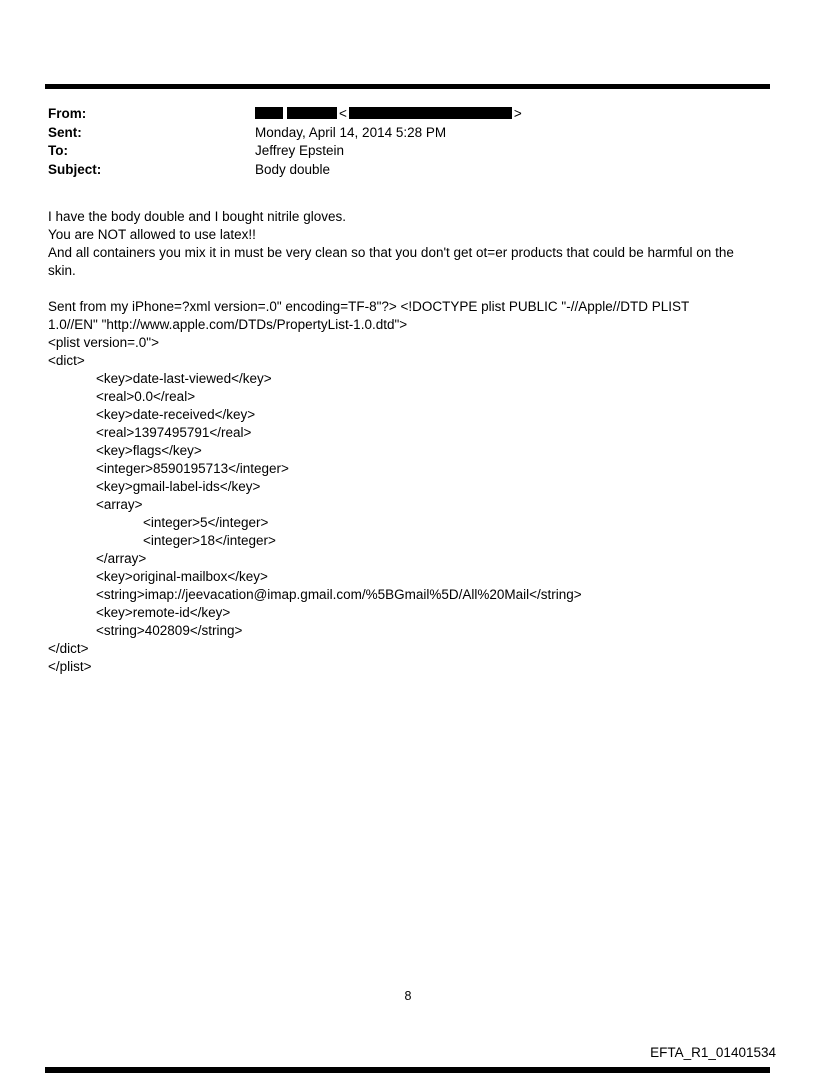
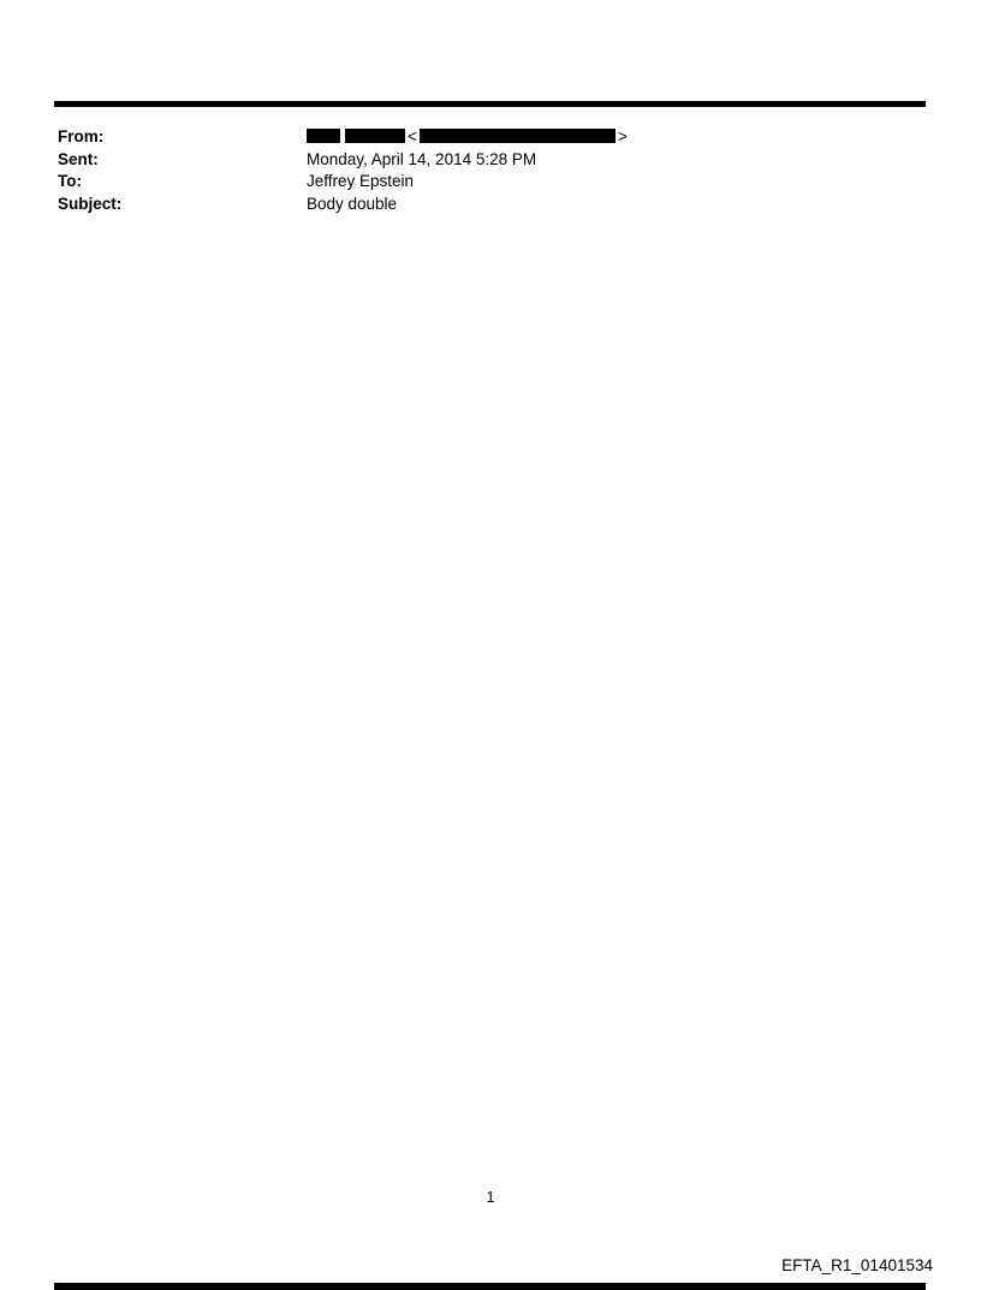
  From:
  < >
  Sent:
  Monday, April 14, 2014 5:28 PM
  To:
  Jeffrey Epstein
  Subject:
  Body double
- I have the body double and I bought nitrile gloves.
- You are NOT allowed to use latex!!
- And all containers you mix it in must be very clean so that you don't get ot=er products that could be harmful on the skin.
- Sent from my iPhone=?xml version=.0" encoding=TF-8"?> <!DOCTYPE plist PUBLIC "-//Apple//DTD PLIST 1.0//EN" "http://www.apple.com/DTDs/PropertyList-1.0.dtd">
- <plist version=.0">
- <dict>
- <key>date-last-viewed</key>
- <real>0.0</real>
- <key>date-received</key>
- <real>1397495791</real>
- <key>flags</key>
- <integer>8590195713</integer>
- <key>gmail-label-ids</key>
- <array>
- <integer>5</integer>
- <integer>18</integer>
- </array>
- <key>original-mailbox</key>
- <string>imap://jeevacation@imap.gmail.com/%5BGmail%5D/All%20Mail</string>
- <key>remote-id</key>
- <string>402809</string>
- </dict>
- </plist>
- 8
+ 1
  EFTA_R1_01401534
